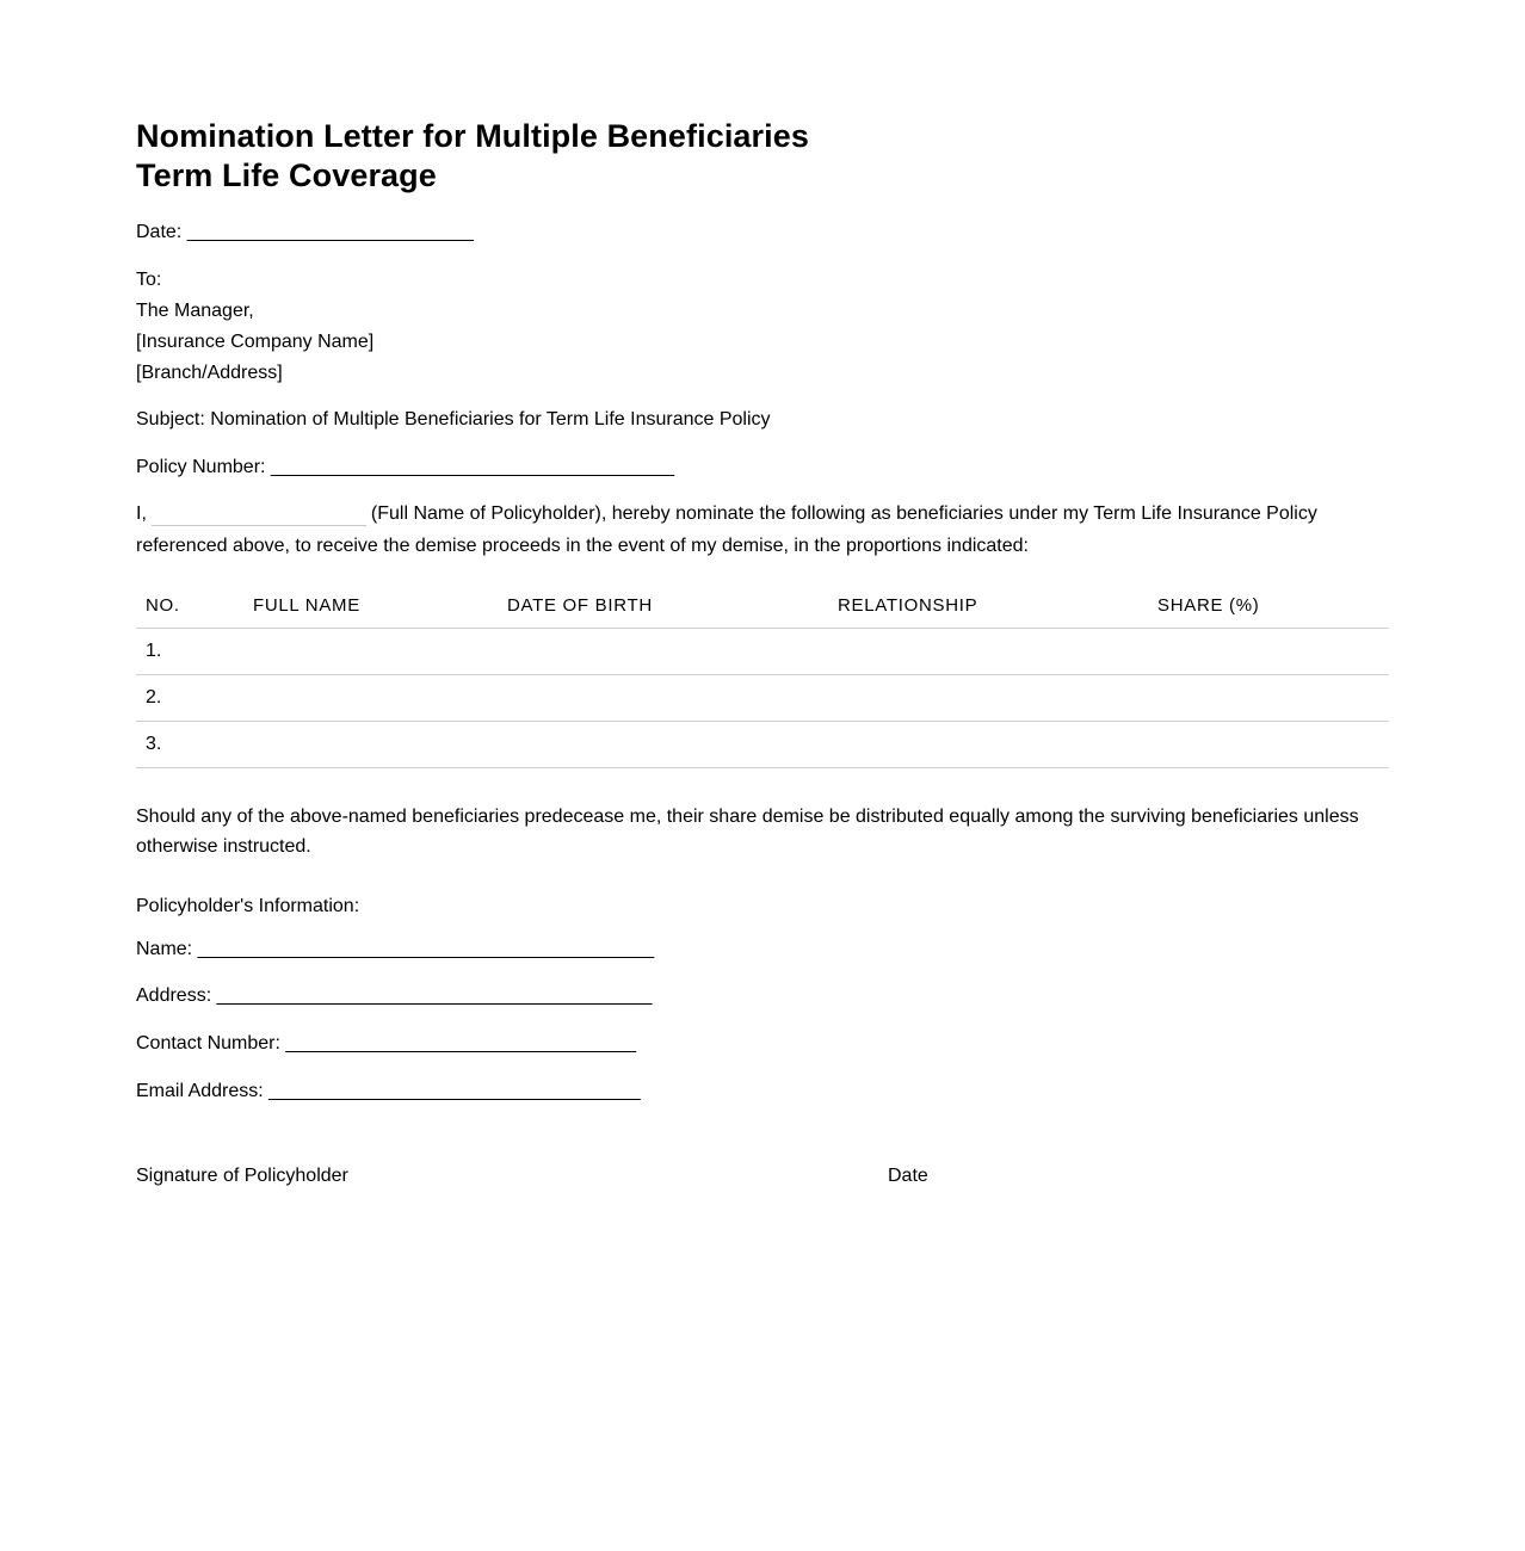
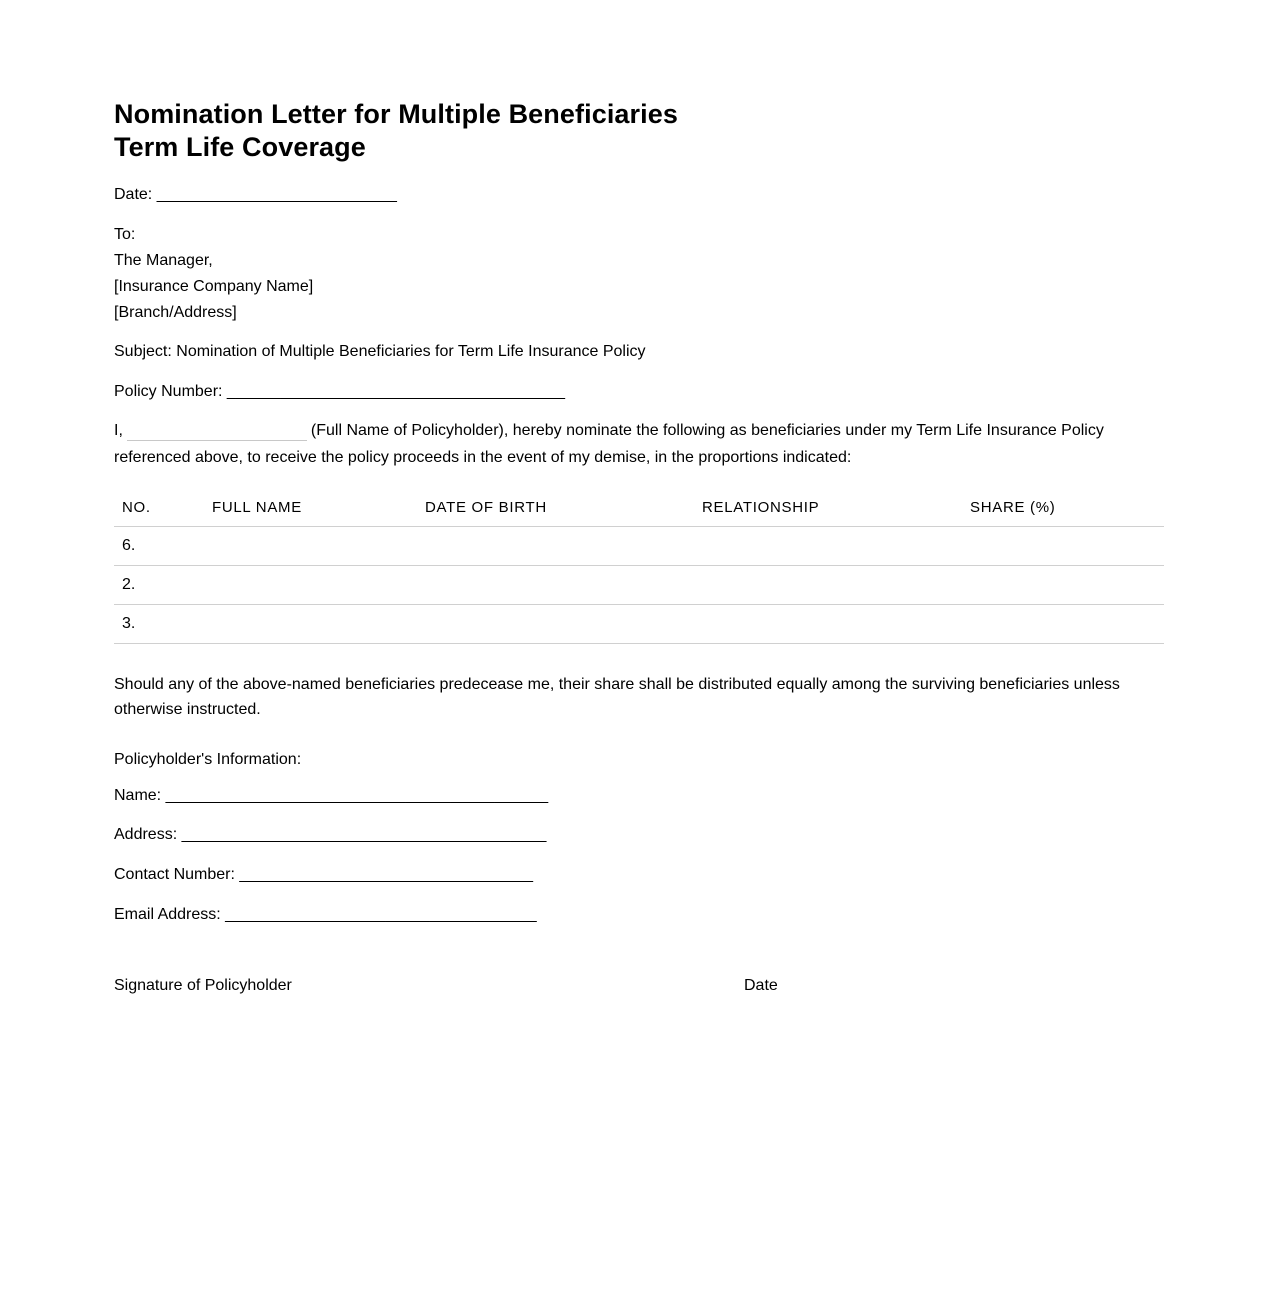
  Nomination Letter for Multiple Beneficiaries
  Term Life Coverage
  Date: ___________________________
  To:
  The Manager,
  [Insurance Company Name]
  [Branch/Address]
  Subject: Nomination of Multiple Beneficiaries for Term Life Insurance Policy
  Policy Number: ______________________________________
- I, (Full Name of Policyholder), hereby nominate the following as beneficiaries under my Term Life Insurance Policy referenced above, to receive the demise proceeds in the event of my demise, in the proportions indicated:
+ I, (Full Name of Policyholder), hereby nominate the following as beneficiaries under my Term Life Insurance Policy referenced above, to receive the policy proceeds in the event of my demise, in the proportions indicated:
  NO.	FULL NAME	DATE OF BIRTH	RELATIONSHIP	SHARE (%)
- 1.
+ 6.
  2.
  3.
- Should any of the above-named beneficiaries predecease me, their share demise be distributed equally among the surviving beneficiaries unless otherwise instructed.
+ Should any of the above-named beneficiaries predecease me, their share shall be distributed equally among the surviving beneficiaries unless otherwise instructed.
  Policyholder's Information:
  Name: ___________________________________________
  Address: _________________________________________
  Contact Number: _________________________________
  Email Address: ___________________________________
  Signature of Policyholder
  Date
